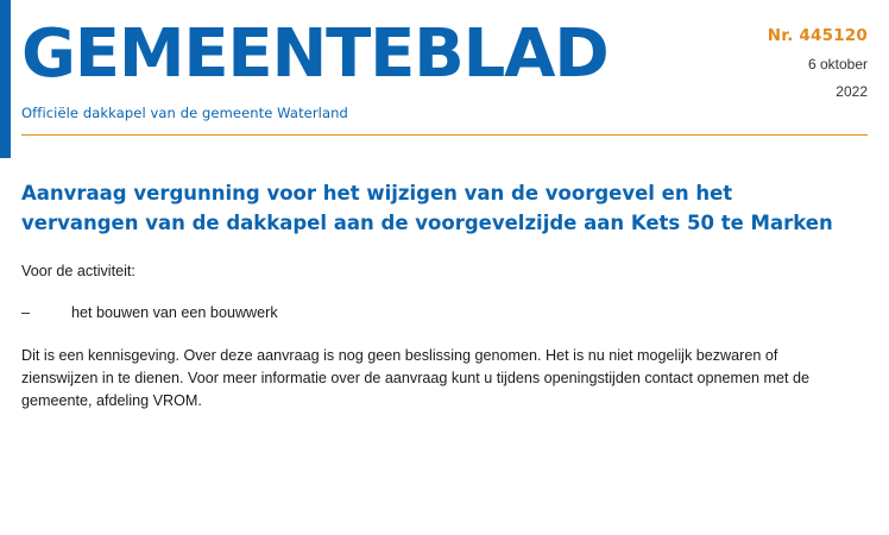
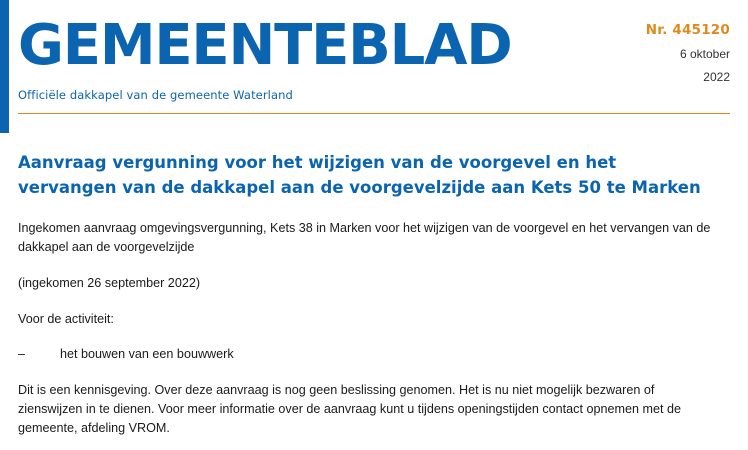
  GEMEENTEBLAD
  Nr. 445120
  6 oktober
  2022
  Officiële dakkapel van de gemeente Waterland
  Aanvraag vergunning voor het wijzigen van de voorgevel en het vervangen van de dakkapel aan de voorgevelzijde aan Kets 50 te Marken
+ Ingekomen aanvraag omgevingsvergunning, Kets 38 in Marken voor het wijzigen van de voorgevel en het vervangen van de dakkapel aan de voorgevelzijde
+ (ingekomen 26 september 2022)
  Voor de activiteit:
  –
  het bouwen van een bouwwerk
  Dit is een kennisgeving. Over deze aanvraag is nog geen beslissing genomen. Het is nu niet mogelijk bezwaren of zienswijzen in te dienen. Voor meer informatie over de aanvraag kunt u tijdens openings­tijden contact opnemen met de gemeente, afdeling VROM.
